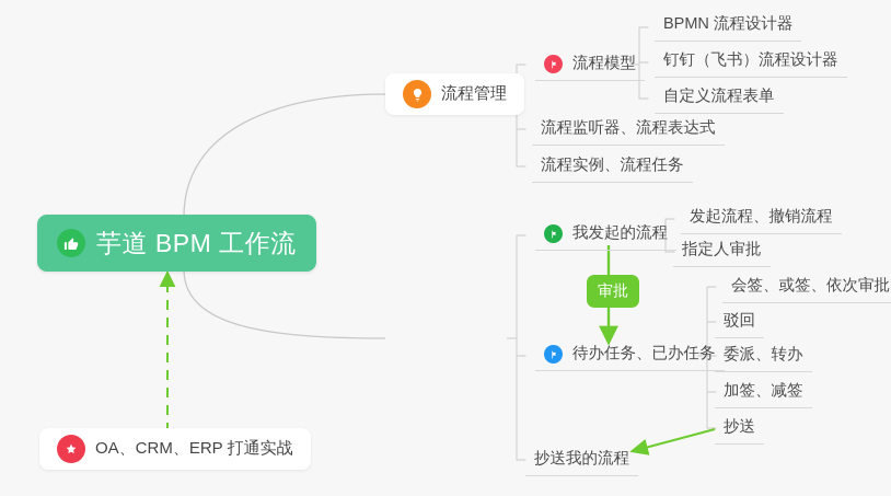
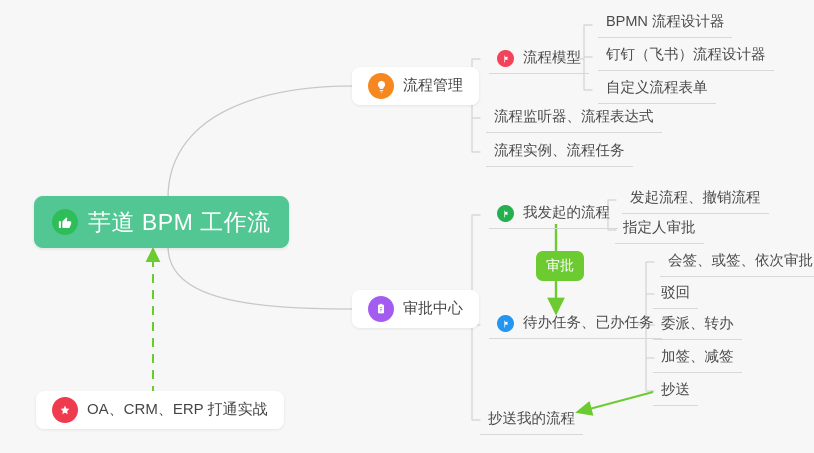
  芋道 BPM 工作流
  流程管理
  流程模型
  BPMN 流程设计器
  钉钉（飞书）流程设计器
  自定义流程表单
  流程监听器、流程表达式
  流程实例、流程任务
+ 审批中心
  我发起的流程
  发起流程、撤销流程
  指定人审批
  审批
  待办任务、已办任务
  会签、或签、依次审批
  驳回
  委派、转办
  加签、减签
  抄送
  抄送我的流程
  OA、CRM、ERP 打通实战
